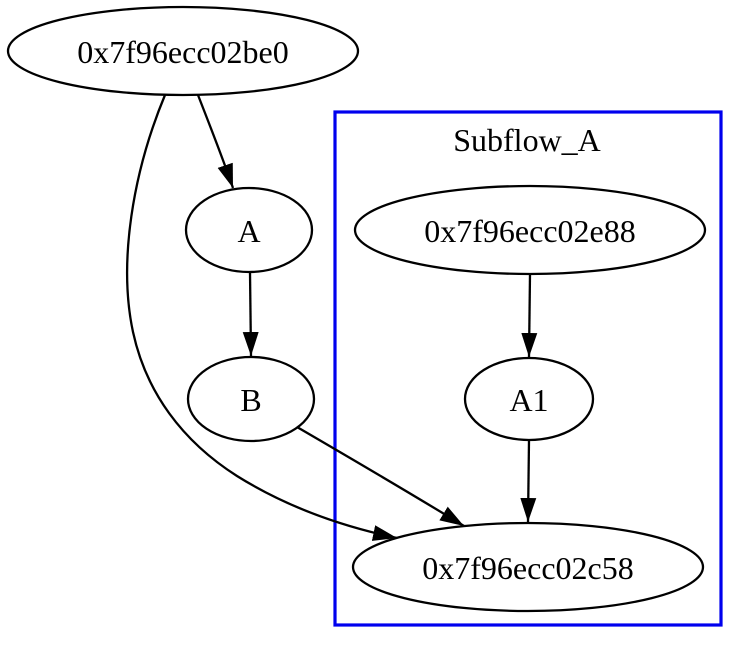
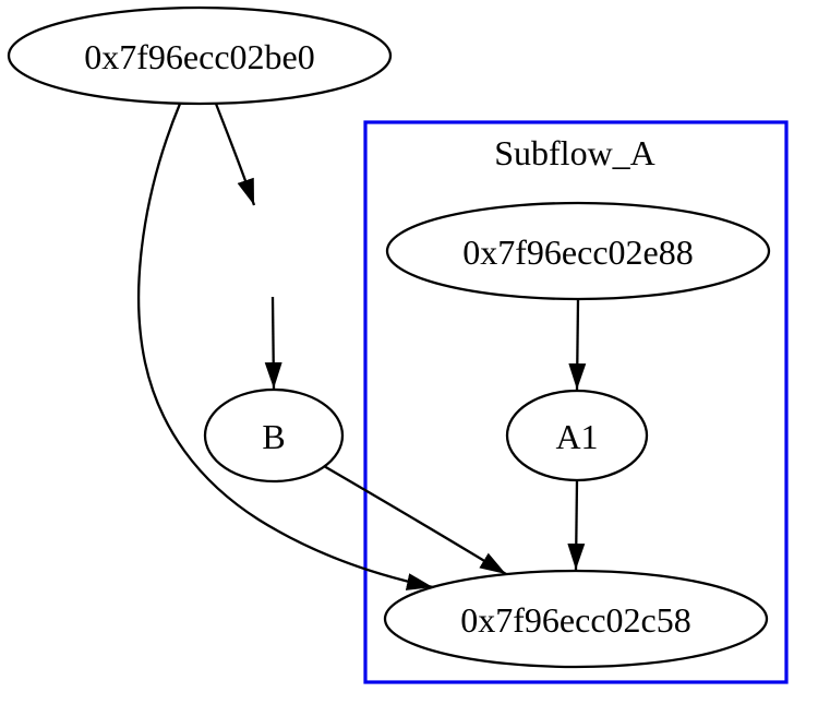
  Subflow_A
  0x7f96ecc02be0
- A
  B
  0x7f96ecc02e88
  A1
  0x7f96ecc02c58
